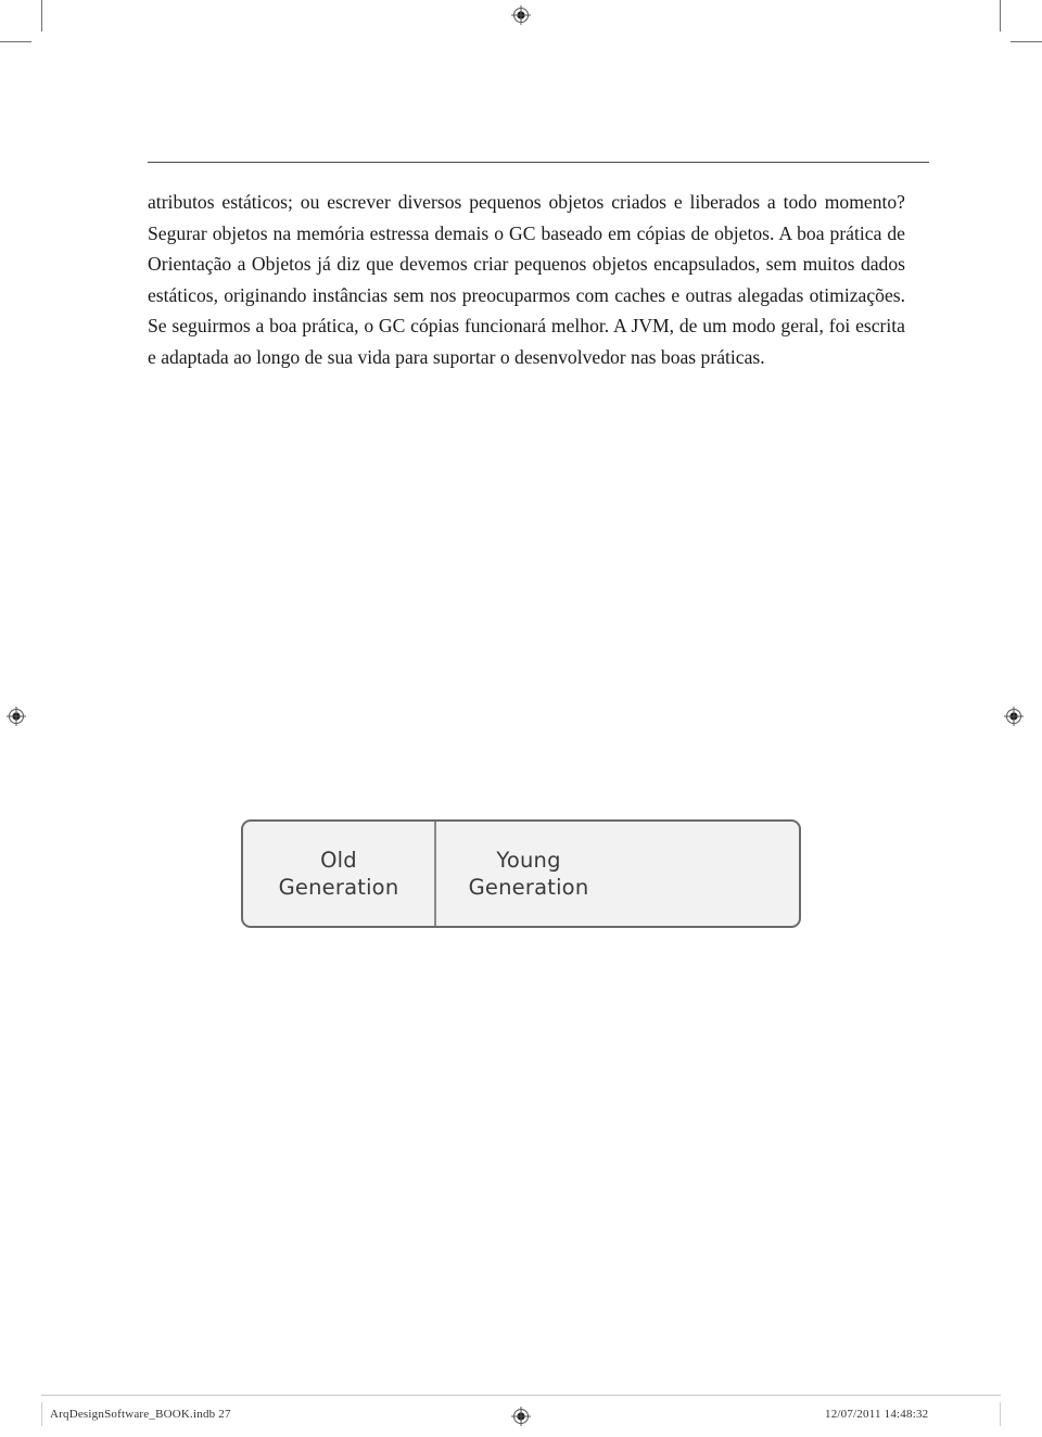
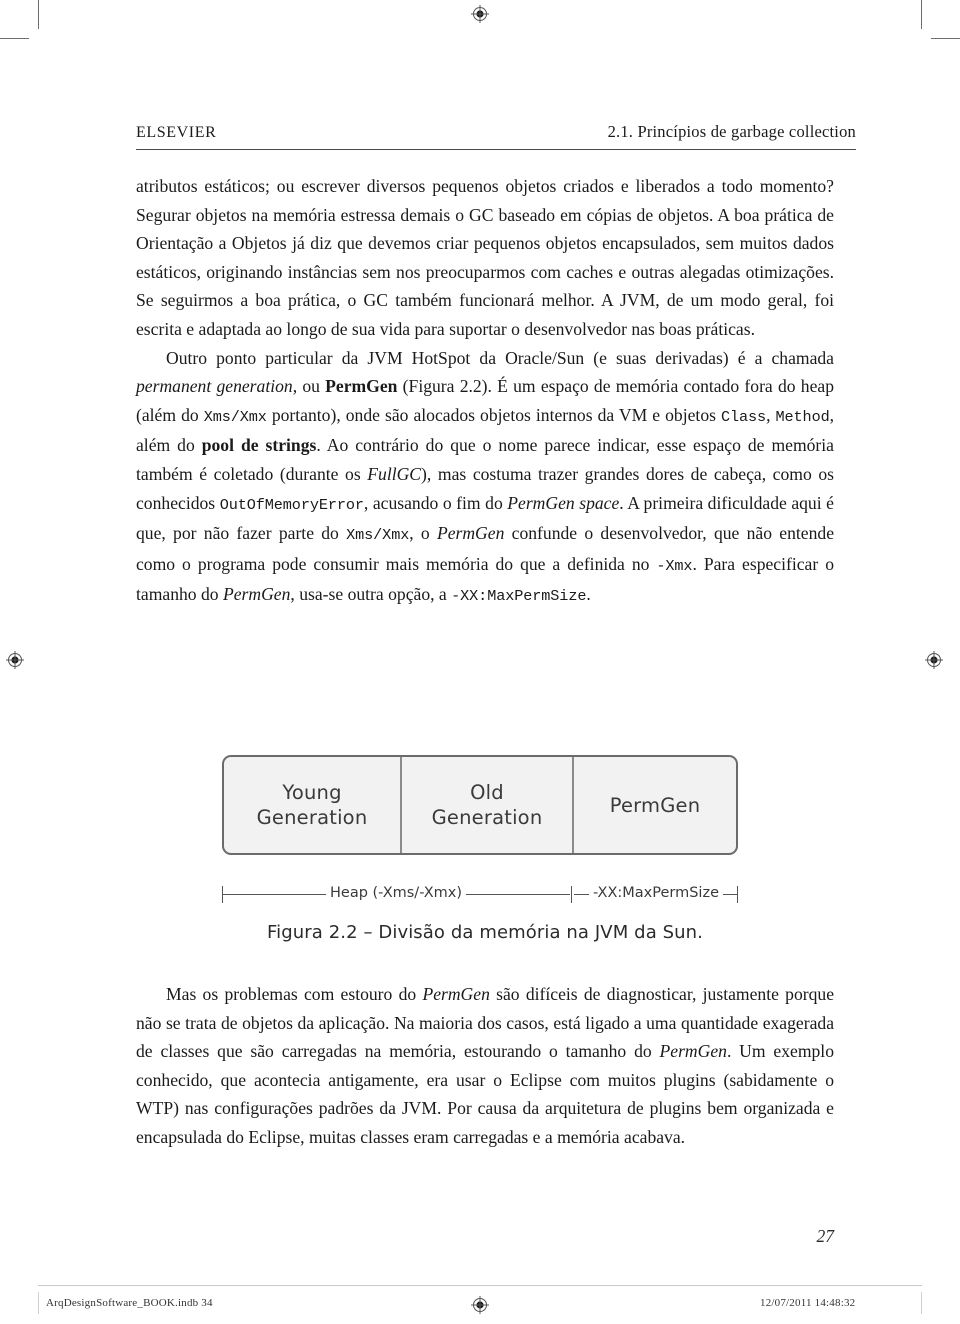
+ ELSEVIER
+ 2.1. Princípios de garbage collection
- atributos estáticos; ou escrever diversos pequenos objetos criados e liberados a todo momento? Segurar objetos na memória estressa demais o GC baseado em cópias de objetos. A boa prática de Orientação a Objetos já diz que devemos criar pequenos objetos encapsulados, sem muitos dados estáticos, originando instâncias sem nos preocuparmos com caches e outras alegadas otimizações. Se seguirmos a boa prática, o GC cópias funcionará melhor. A JVM, de um modo geral, foi escrita e adaptada ao longo de sua vida para suportar o desenvolvedor nas boas práticas.
+ atributos estáticos; ou escrever diversos pequenos objetos criados e liberados a todo momento? Segurar objetos na memória estressa demais o GC baseado em cópias de objetos. A boa prática de Orientação a Objetos já diz que devemos criar pequenos objetos encapsulados, sem muitos dados estáticos, originando instâncias sem nos preocuparmos com caches e outras alegadas otimizações. Se seguirmos a boa prática, o GC também funcionará melhor. A JVM, de um modo geral, foi escrita e adaptada ao longo de sua vida para suportar o desenvolvedor nas boas práticas.
+ Outro ponto particular da JVM HotSpot da Oracle/Sun (e suas derivadas) é a chamada permanent generation, ou PermGen (Figura 2.2). É um espaço de memória contado fora do heap (além do Xms/Xmx portanto), onde são alocados objetos internos da VM e objetos Class, Method, além do pool de strings. Ao contrário do que o nome parece indicar, esse espaço de memória também é coletado (durante os FullGC), mas costuma trazer grandes dores de cabeça, como os conhecidos OutOfMemoryError, acusando o fim do PermGen space. A primeira dificuldade aqui é que, por não fazer parte do Xms/Xmx, o PermGen confunde o desenvolvedor, que não entende como o programa pode consumir mais memória do que a definida no -Xmx. Para especificar o tamanho do PermGen, usa-se outra opção, a -XX:MaxPermSize.
- Old
+ Young
  Generation
- Young
+ Old
  Generation
+ PermGen
+ Heap (-Xms/-Xmx)
+ -XX:MaxPermSize
+ Figura 2.2 – Divisão da memória na JVM da Sun.
+ Mas os problemas com estouro do PermGen são difíceis de diagnosticar, justamente porque não se trata de objetos da aplicação. Na maioria dos casos, está ligado a uma quantidade exagerada de classes que são carregadas na memória, estourando o tamanho do PermGen. Um exemplo conhecido, que acontecia antigamente, era usar o Eclipse com muitos plugins (sabidamente o WTP) nas configurações padrões da JVM. Por causa da arquitetura de plugins bem organizada e encapsulada do Eclipse, muitas classes eram carregadas e a memória acabava.
+ 27
- ArqDesignSoftware_BOOK.indb 27
+ ArqDesignSoftware_BOOK.indb 34
  12/07/2011 14:48:32
